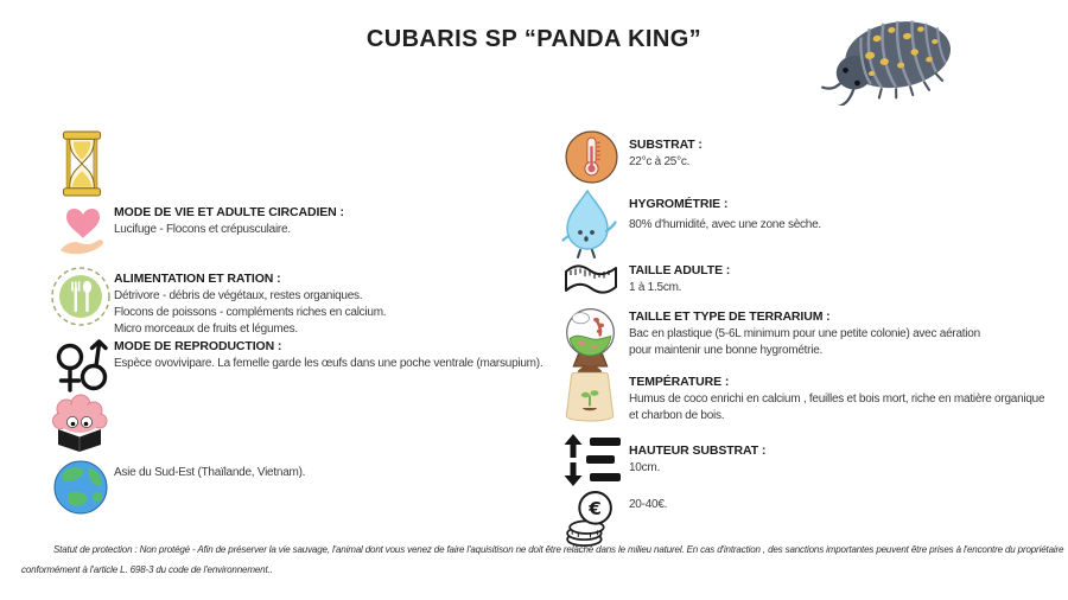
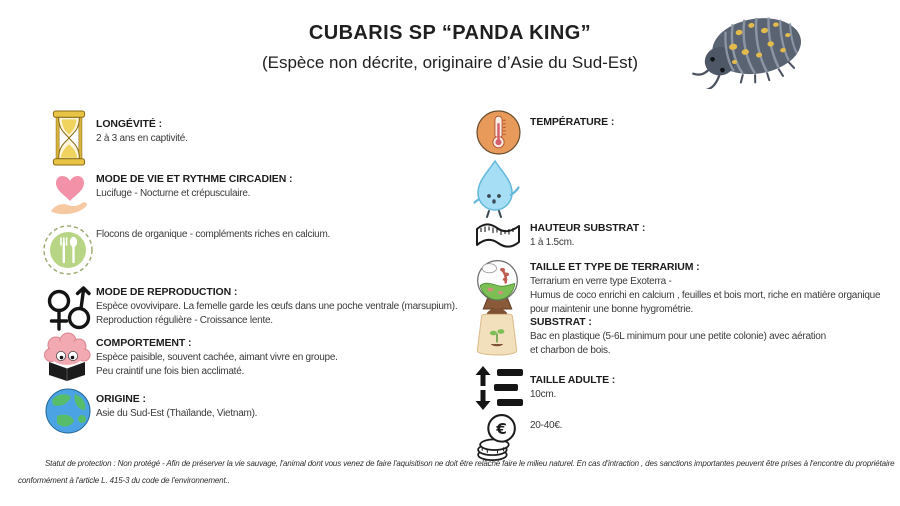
  CUBARIS SP “PANDA KING”
+ (Espèce non décrite, originaire d’Asie du Sud-Est)
+ LONGÉVITÉ :
+ 2 à 3 ans en captivité.
- MODE DE VIE ET ADULTE CIRCADIEN :
+ MODE DE VIE ET RYTHME CIRCADIEN :
- Lucifuge - Flocons et crépusculaire.
+ Lucifuge - Nocturne et crépusculaire.
- ALIMENTATION ET RATION :
- Détrivore - débris de végétaux, restes organiques.
- Flocons de poissons - compléments riches en calcium.
+ Flocons de organique - compléments riches en calcium.
- Micro morceaux de fruits et légumes.
  MODE DE REPRODUCTION :
  Espèce ovovivipare. La femelle garde les œufs dans une poche ventrale (marsupium).
+ Reproduction régulière - Croissance lente.
+ COMPORTEMENT :
+ Espèce paisible, souvent cachée, aimant vivre en groupe.
+ Peu craintif une fois bien acclimaté.
+ ORIGINE :
  Asie du Sud-Est (Thaïlande, Vietnam).
- SUBSTRAT :
+ TEMPÉRATURE :
- 22°c à 25°c.
- HYGROMÉTRIE :
- 80% d'humidité, avec une zone sèche.
- TAILLE ADULTE :
+ HAUTEUR SUBSTRAT :
  1 à 1.5cm.
  TAILLE ET TYPE DE TERRARIUM :
+ Terrarium en verre type Exoterra -
- Bac en plastique (5-6L minimum pour une petite colonie) avec aération
+ Humus de coco enrichi en calcium , feuilles et bois mort, riche en matière organique
  pour maintenir une bonne hygrométrie.
- TEMPÉRATURE :
+ SUBSTRAT :
- Humus de coco enrichi en calcium , feuilles et bois mort, riche en matière organique
+ Bac en plastique (5-6L minimum pour une petite colonie) avec aération
  et charbon de bois.
- HAUTEUR SUBSTRAT :
+ TAILLE ADULTE :
  10cm.
  €
  20-40€.
- Statut de protection : Non protégé - Afin de préserver la vie sauvage, l'animal dont vous venez de faire l'aquisitison ne doit être relâché dans le milieu naturel. En cas d'intraction , des sanctions importantes peuvent être prises à l'encontre du propriétaire
+ Statut de protection : Non protégé - Afin de préserver la vie sauvage, l'animal dont vous venez de faire l'aquisitison ne doit être relâché faire le milieu naturel. En cas d'intraction , des sanctions importantes peuvent être prises à l'encontre du propriétaire
- conformément à l'article L. 698-3 du code de l'environnement..
+ conformément à l'article L. 415-3 du code de l'environnement..
